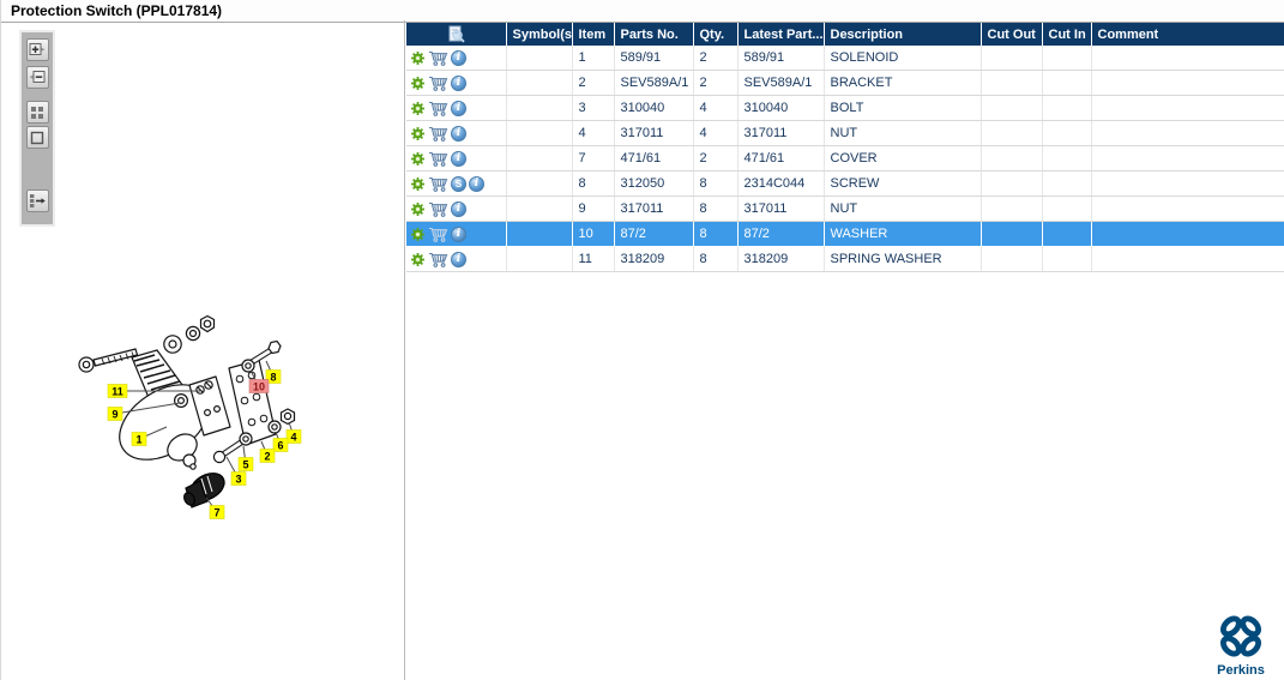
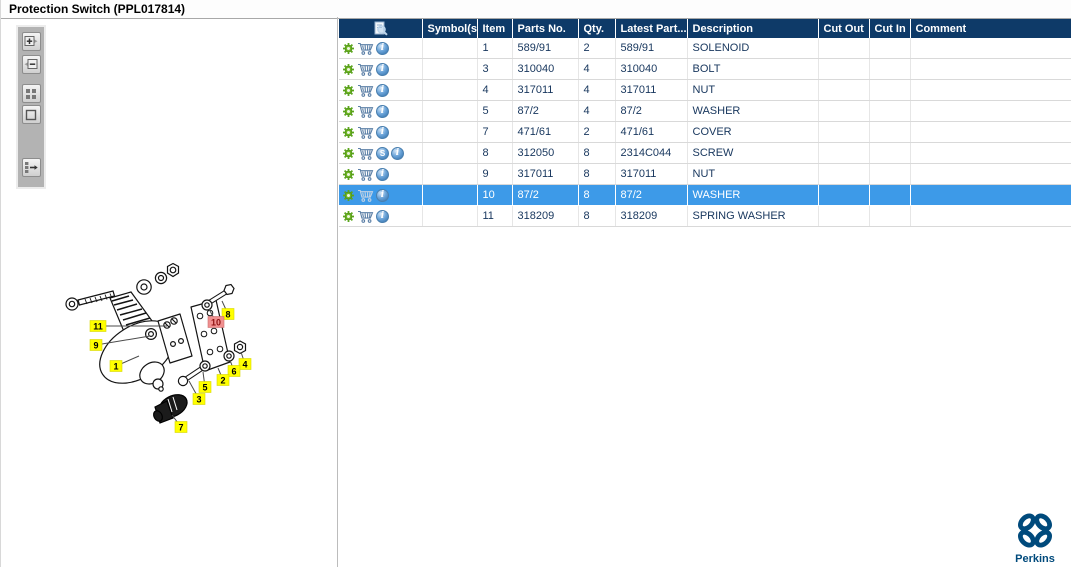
  Protection Switch (PPL017814)
  11
  9
  1
  8
  10
  4
  6
  2
  5
  3
  7
  	Symbol(s	Item	Parts No.	Qty.	Latest Part...	Description	Cut Out	Cut In	Comment
  i		1	589/91	2	589/91	SOLENOID
- i		2	SEV589A/1	2	SEV589A/1	BRACKET
  i		3	310040	4	310040	BOLT
  i		4	317011	4	317011	NUT
+ i		5	87/2	4	87/2	WASHER
  i		7	471/61	2	471/61	COVER
  S i		8	312050	8	2314C044	SCREW
  i		9	317011	8	317011	NUT
  i		10	87/2	8	87/2	WASHER
  i		11	318209	8	318209	SPRING WASHER
  Perkins
